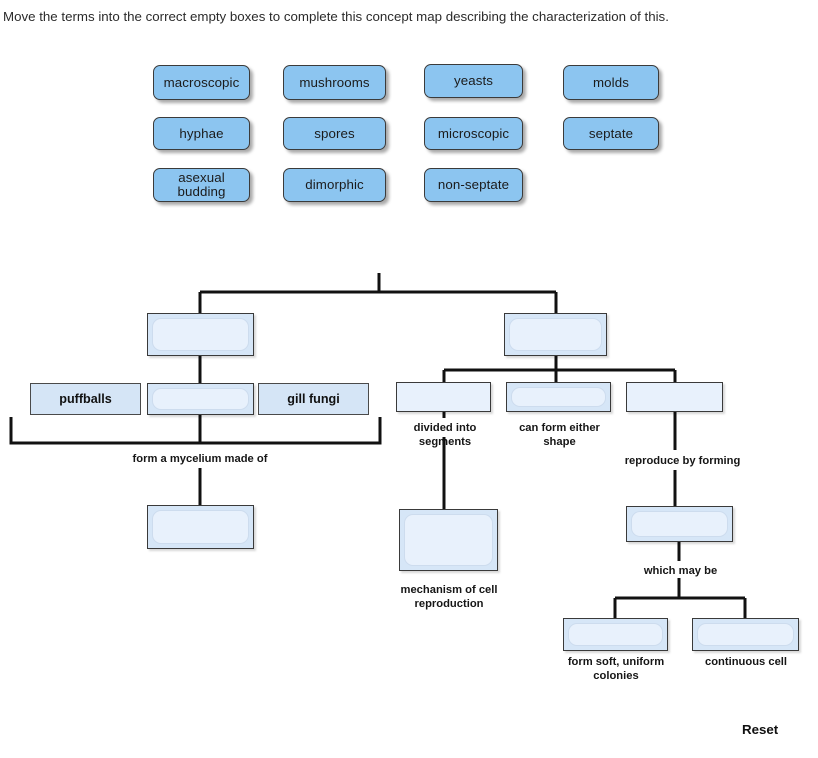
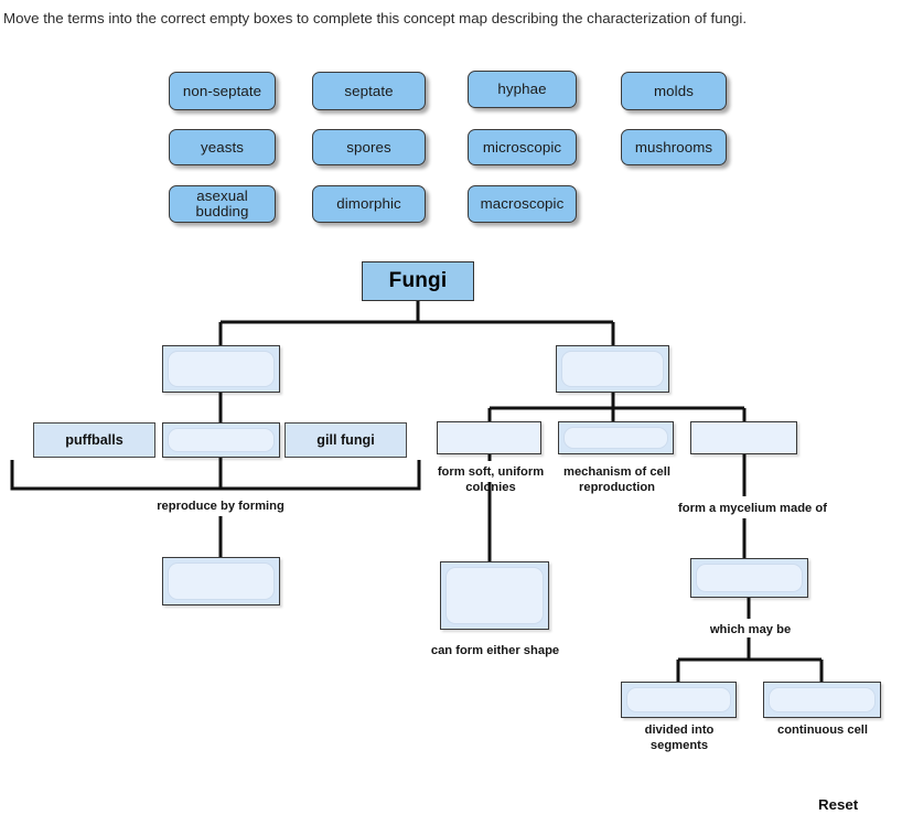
- Move the terms into the correct empty boxes to complete this concept map describing the characterization of this.
+ Move the terms into the correct empty boxes to complete this concept map describing the characterization of fungi.
- macroscopic
+ non-septate
- mushrooms
+ septate
- yeasts
+ hyphae
  molds
- hyphae
+ yeasts
  spores
  microscopic
- septate
+ mushrooms
  asexual budding
  dimorphic
- non-septate
+ macroscopic
+ Fungi
  puffballs
  gill fungi
- form a mycelium made of
+ reproduce by forming
- divided into segments
+ form soft, uniform colonies
- can form either shape
+ mechanism of cell reproduction
- reproduce by forming
+ form a mycelium made of
- mechanism of cell reproduction
+ can form either shape
  which may be
- form soft, uniform colonies
+ divided into segments
  continuous cell
  Reset
